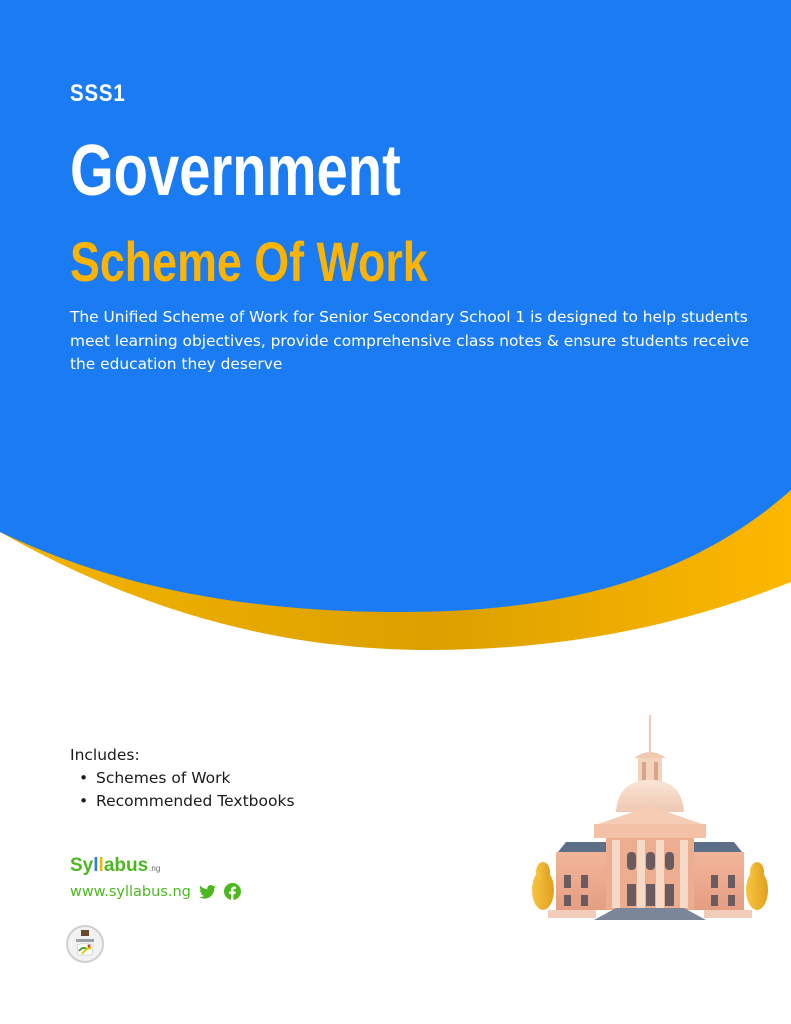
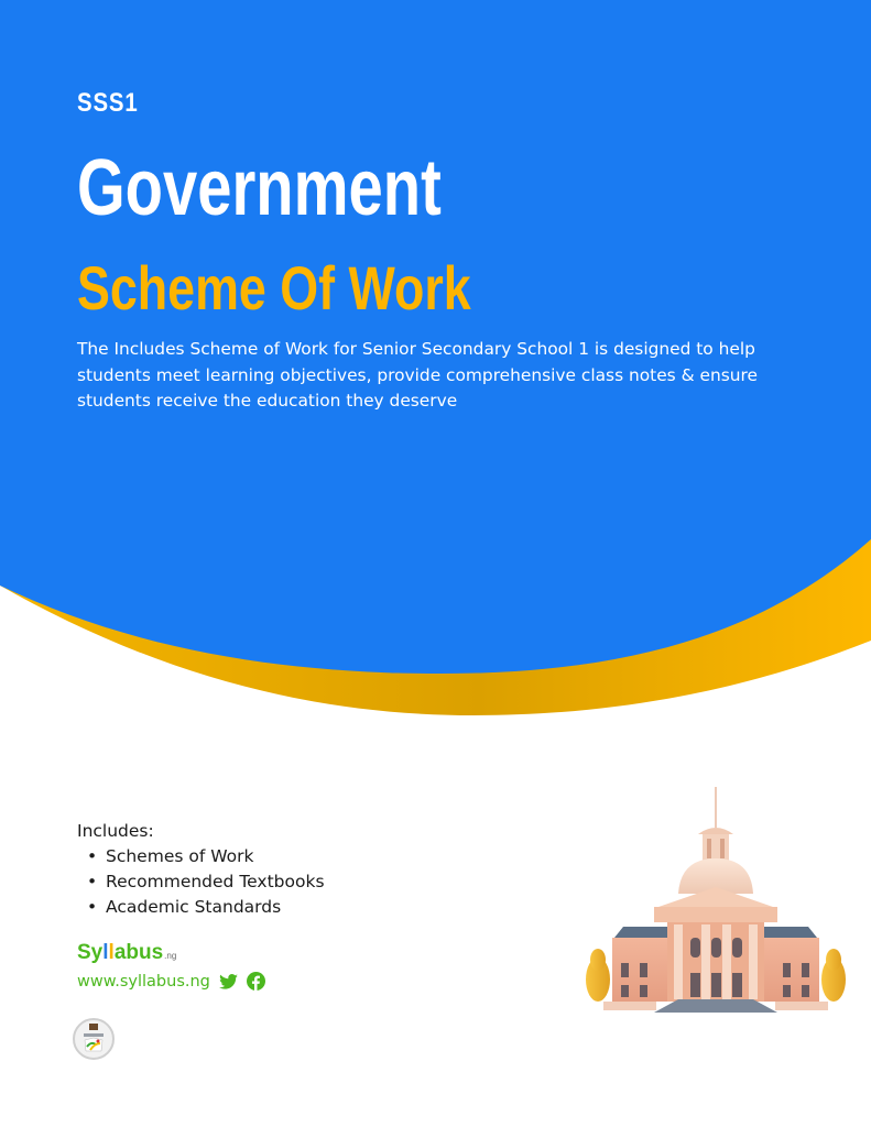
  SSS1
  Government
  Scheme Of Work
- The Unified Scheme of Work for Senior Secondary School 1 is designed to help students meet learning objectives, provide comprehensive class notes & ensure students receive the education they deserve
+ The Includes Scheme of Work for Senior Secondary School 1 is designed to help students meet learning objectives, provide comprehensive class notes & ensure students receive the education they deserve
  Includes:
  Schemes of Work
  Recommended Textbooks
+ Academic Standards
  Sy
  l
  l
  abus
  .ng
  www.syllabus.ng
